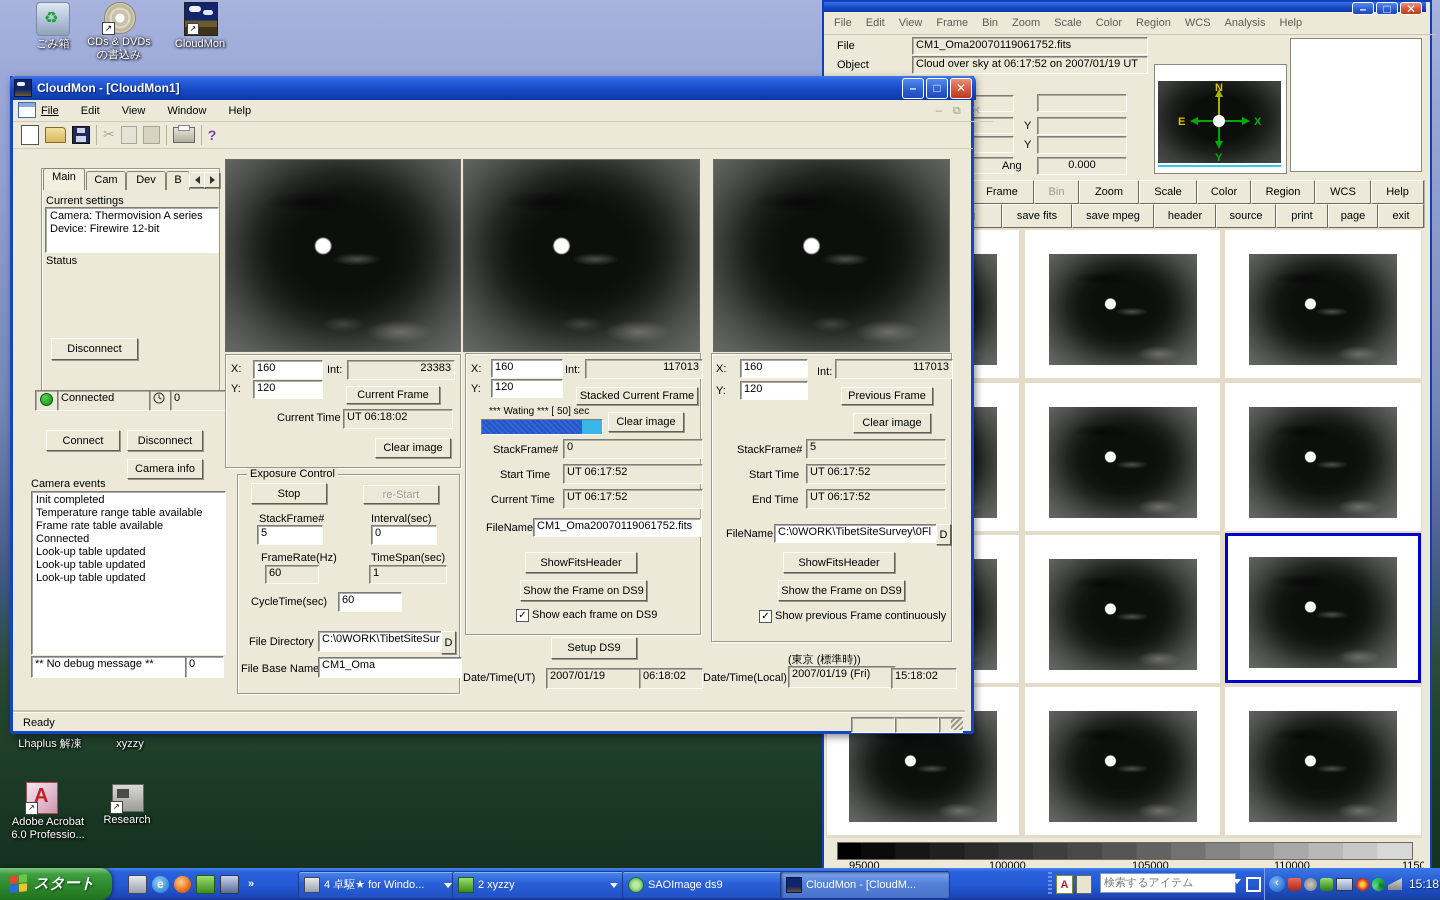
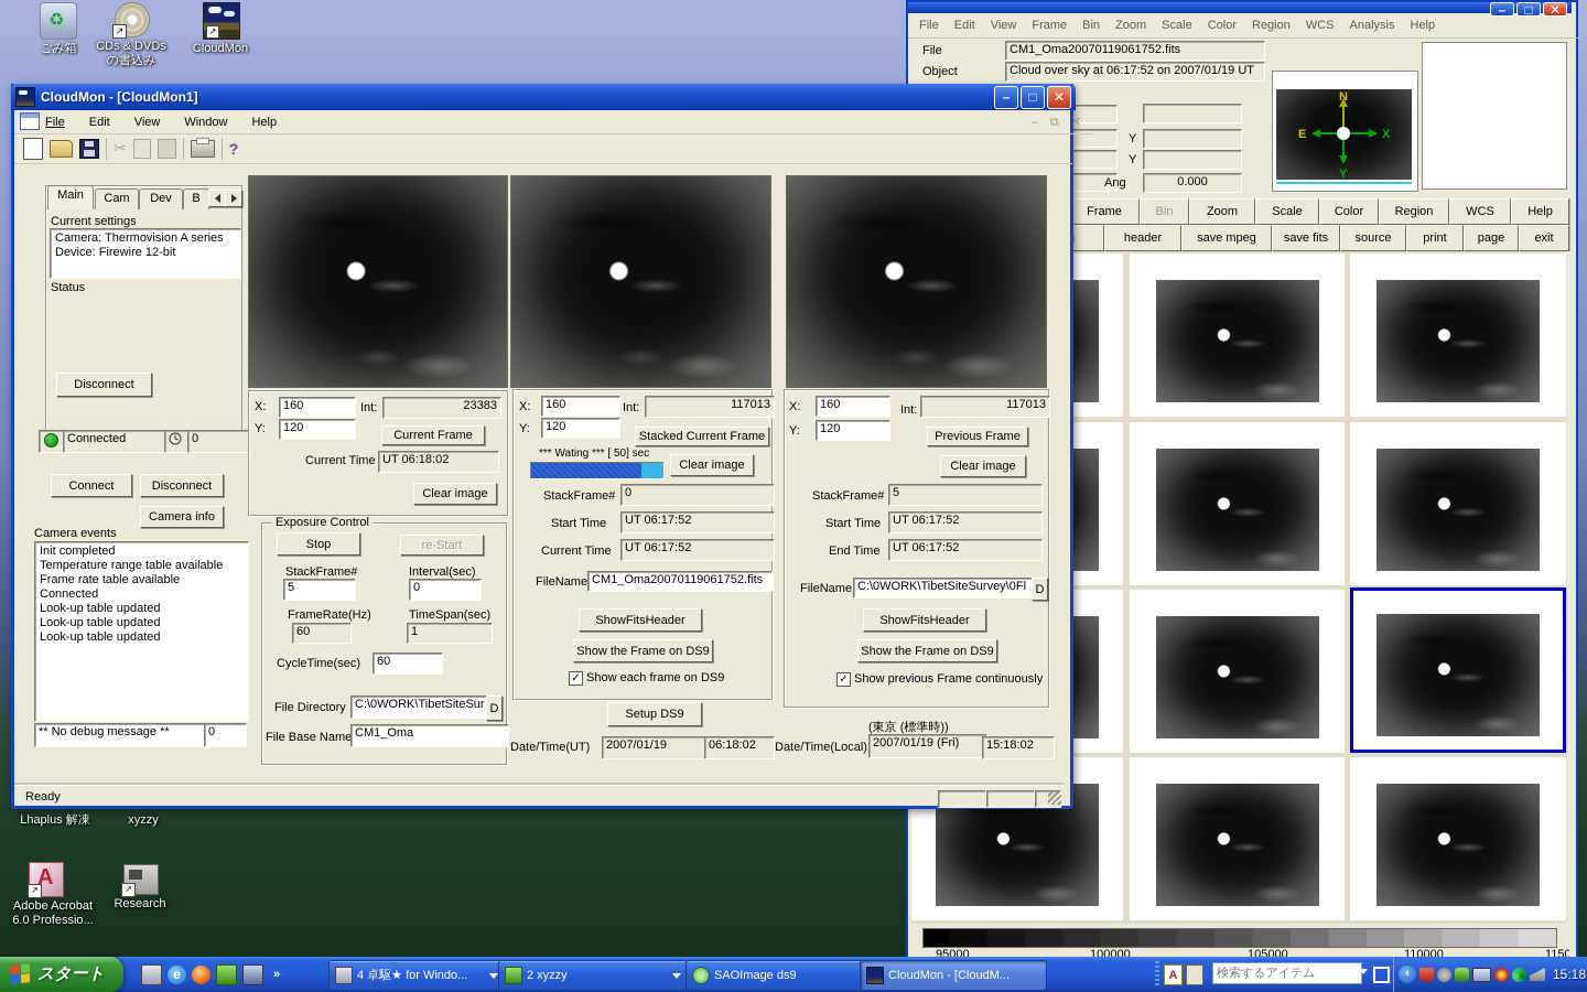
  ♻
  ごみ箱
  ↗
  CDs & DVDs
  の書込み
  ↗
  CloudMon
  Lhaplus 解凍
  xyzzy
  A
  ↗
  Adobe Acrobat
  6.0 Professio...
  ↗
  Research
  –
  □
  ✕
  File
  Edit
  View
  Frame
  Bin
  Zoom
  Scale
  Color
  Region
  WCS
  Analysis
  Help
  File
  CM1_Oma20070119061752.fits
  Object
  Cloud over sky at 06:17:52 on 2007/01/19 UT
  Y
  Y
  Ang
  0.000
  N
  E
  X
  Y
  Frame
  Bin
  Zoom
  Scale
  Color
  Region
  WCS
  Help
- save fits
+ header
  save mpeg
- header
+ save fits
  source
  print
  page
  exit
  95000
  100000
  105000
  110000
  CloudMon - [CloudMon1]
  –
  □
  ✕
  File
  Edit
  View
  Window
  Help
  – ⧉ ✕
  ✂
  ?
  Main
  Cam
  Dev
  B
  Current settings
  Camera: Thermovision A series
  Device: Firewire 12-bit
  Status
  Disconnect
  Connected
  0
  Connect
  Disconnect
  Camera info
  Camera events
  Init completed
  Temperature range table available
  Frame rate table available
  Connected
  Look-up table updated
  Look-up table updated
  Look-up table updated
  ** No debug message **
  0
  X:
  160
  Int:
  23383
  Y:
  120
  Current Frame
  Current Time
  UT 06:18:02
  Clear image
  X:
  160
  Int:
  117013
  Y:
  120
  Stacked Current Frame
  *** Wating *** [ 50] sec
  Clear image
  StackFrame#
  0
  Start Time
  UT 06:17:52
  Current Time
  UT 06:17:52
  FileName
  CM1_Oma20070119061752.fits
  ShowFitsHeader
  Show the Frame on DS9
  ✓
  Show each frame on DS9
  X:
  160
  Int:
  117013
  Y:
  120
  Previous Frame
  Clear image
  StackFrame#
  5
  Start Time
  UT 06:17:52
  End Time
  UT 06:17:52
  FileName
  C:\0WORK\TibetSiteSurvey\0Fl
  D
  ShowFitsHeader
  Show the Frame on DS9
  ✓
  Show previous Frame continuously
  Exposure Control
  Stop
  re-Start
  StackFrame#
  5
  Interval(sec)
  0
  FrameRate(Hz)
  60
  TimeSpan(sec)
  1
  CycleTime(sec)
  60
  File Directory
  C:\0WORK\TibetSiteSur
  D
  File Base Name
  CM1_Oma
  Setup DS9
  Date/Time(UT)
  2007/01/19
  06:18:02
  Date/Time(Local)
  (東京 (標準時))
  2007/01/19 (Fri)
  15:18:02
  Ready
  スタート
  e
  »
  4 卓駆★ for Windo...
  2 xyzzy
  SAOImage ds9
  CloudMon - [CloudM...
  A
  検索するアイテム
  ‹
  15:18
